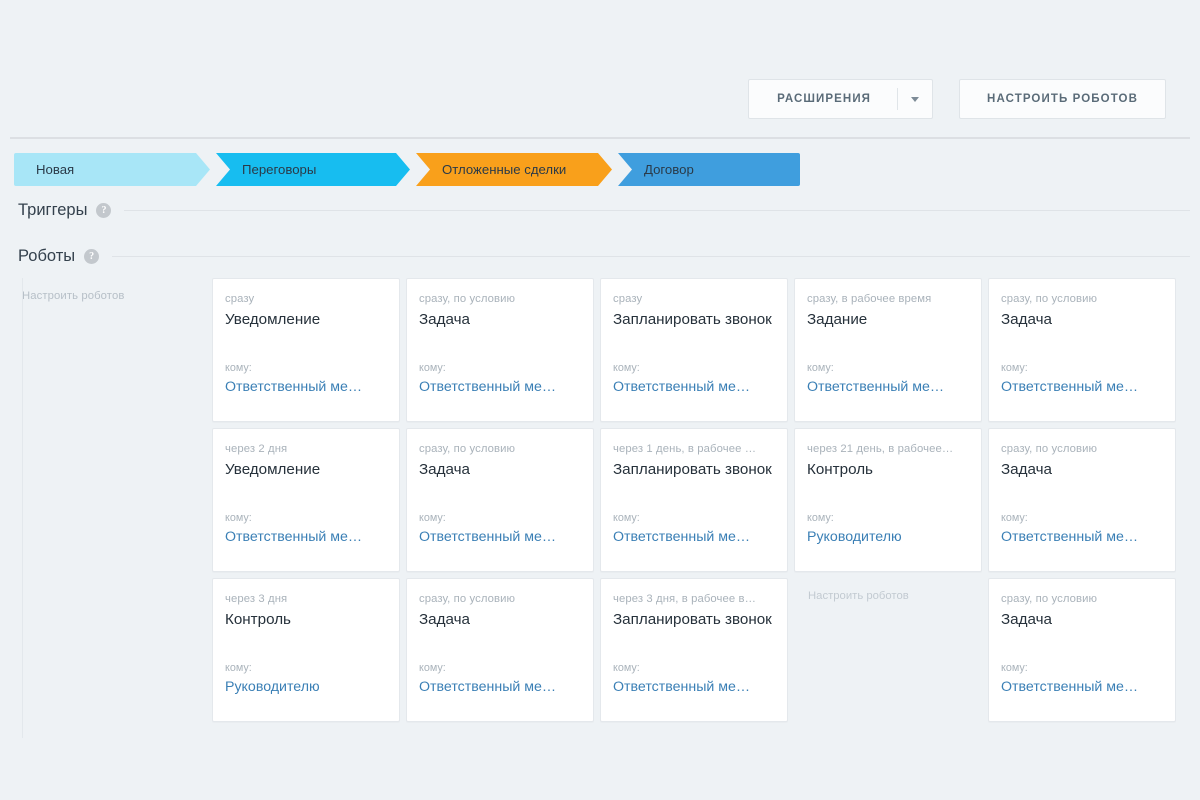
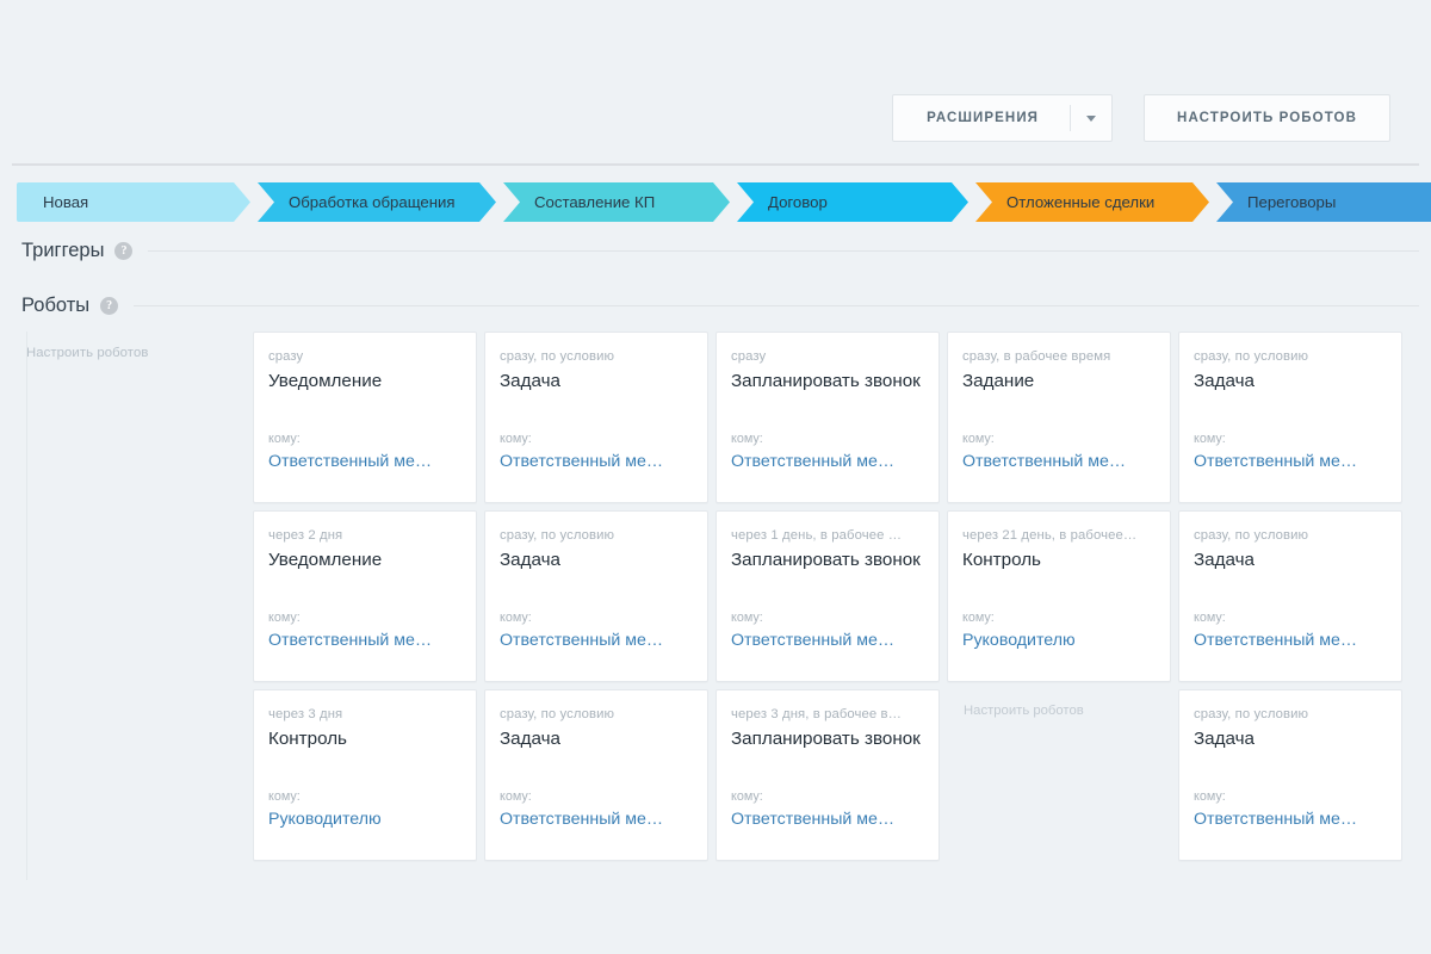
  РАСШИРЕНИЯ
  НАСТРОИТЬ РОБОТОВ
  Новая
+ Обработка обращения
+ Составление КП
- Переговоры
+ Договор
  Отложенные сделки
- Договор
+ Переговоры
  Триггеры
  ?
  Роботы
  ?
  Настроить роботов
  сразу
  Уведомление
  кому:
  Ответственный ме…
  через 2 дня
  Уведомление
  кому:
  Ответственный ме…
  через 3 дня
  Контроль
  кому:
  Руководителю
  сразу, по условию
  Задача
  кому:
  Ответственный ме…
  сразу, по условию
  Задача
  кому:
  Ответственный ме…
  сразу, по условию
  Задача
  кому:
  Ответственный ме…
  сразу
  Запланировать звонок
  кому:
  Ответственный ме…
  через 1 день, в рабочее …
  Запланировать звонок
  кому:
  Ответственный ме…
  через 3 дня, в рабочее в…
  Запланировать звонок
  кому:
  Ответственный ме…
  сразу, в рабочее время
  Задание
  кому:
  Ответственный ме…
  через 21 день, в рабочее…
  Контроль
  кому:
  Руководителю
  Настроить роботов
  сразу, по условию
  Задача
  кому:
  Ответственный ме…
  сразу, по условию
  Задача
  кому:
  Ответственный ме…
  сразу, по условию
  Задача
  кому:
  Ответственный ме…
